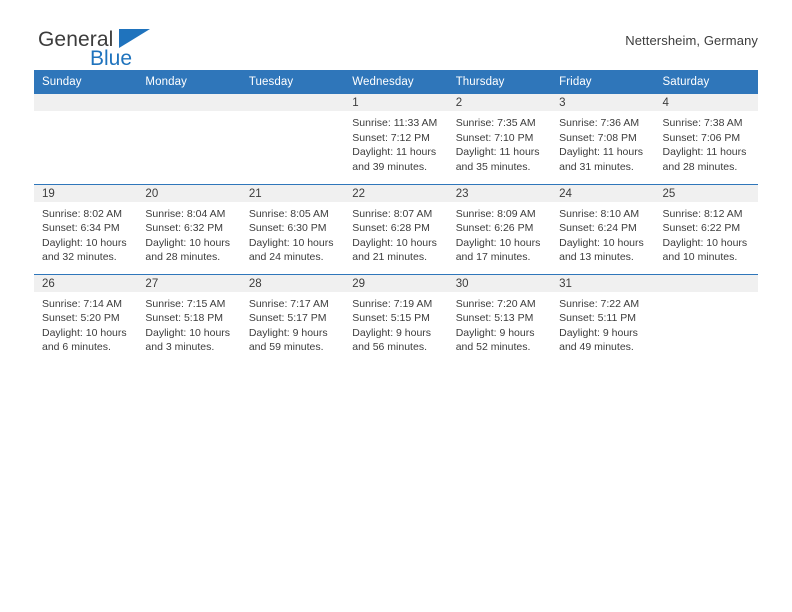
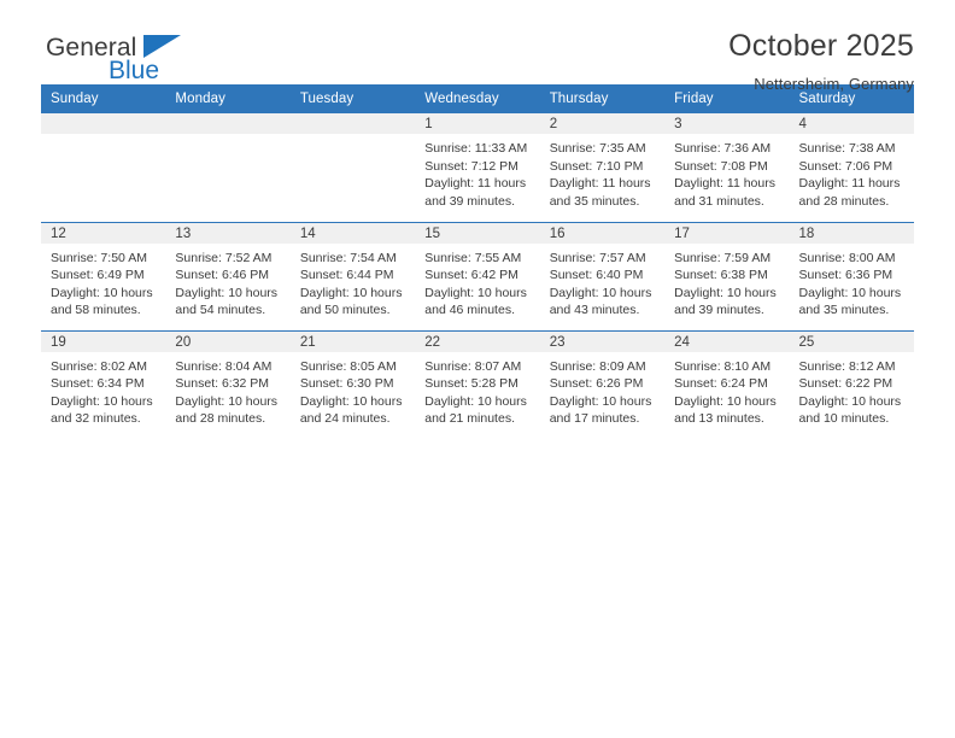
  General
  Blue
+ October 2025
  Nettersheim, Germany
  Sunday	Monday	Tuesday	Wednesday	Thursday	Friday	Saturday
  			1Sunrise: 11:33 AMSunset: 7:12 PMDaylight: 11 hoursand 39 minutes.	2Sunrise: 7:35 AMSunset: 7:10 PMDaylight: 11 hoursand 35 minutes.	3Sunrise: 7:36 AMSunset: 7:08 PMDaylight: 11 hoursand 31 minutes.	4Sunrise: 7:38 AMSunset: 7:06 PMDaylight: 11 hoursand 28 minutes.
+ 12Sunrise: 7:50 AMSunset: 6:49 PMDaylight: 10 hoursand 58 minutes.	13Sunrise: 7:52 AMSunset: 6:46 PMDaylight: 10 hoursand 54 minutes.	14Sunrise: 7:54 AMSunset: 6:44 PMDaylight: 10 hoursand 50 minutes.	15Sunrise: 7:55 AMSunset: 6:42 PMDaylight: 10 hoursand 46 minutes.	16Sunrise: 7:57 AMSunset: 6:40 PMDaylight: 10 hoursand 43 minutes.	17Sunrise: 7:59 AMSunset: 6:38 PMDaylight: 10 hoursand 39 minutes.	18Sunrise: 8:00 AMSunset: 6:36 PMDaylight: 10 hoursand 35 minutes.
- 19Sunrise: 8:02 AMSunset: 6:34 PMDaylight: 10 hoursand 32 minutes.	20Sunrise: 8:04 AMSunset: 6:32 PMDaylight: 10 hoursand 28 minutes.	21Sunrise: 8:05 AMSunset: 6:30 PMDaylight: 10 hoursand 24 minutes.	22Sunrise: 8:07 AMSunset: 6:28 PMDaylight: 10 hoursand 21 minutes.	23Sunrise: 8:09 AMSunset: 6:26 PMDaylight: 10 hoursand 17 minutes.	24Sunrise: 8:10 AMSunset: 6:24 PMDaylight: 10 hoursand 13 minutes.	25Sunrise: 8:12 AMSunset: 6:22 PMDaylight: 10 hoursand 10 minutes.
+ 19Sunrise: 8:02 AMSunset: 6:34 PMDaylight: 10 hoursand 32 minutes.	20Sunrise: 8:04 AMSunset: 6:32 PMDaylight: 10 hoursand 28 minutes.	21Sunrise: 8:05 AMSunset: 6:30 PMDaylight: 10 hoursand 24 minutes.	22Sunrise: 8:07 AMSunset: 5:28 PMDaylight: 10 hoursand 21 minutes.	23Sunrise: 8:09 AMSunset: 6:26 PMDaylight: 10 hoursand 17 minutes.	24Sunrise: 8:10 AMSunset: 6:24 PMDaylight: 10 hoursand 13 minutes.	25Sunrise: 8:12 AMSunset: 6:22 PMDaylight: 10 hoursand 10 minutes.
- 26Sunrise: 7:14 AMSunset: 5:20 PMDaylight: 10 hoursand 6 minutes.	27Sunrise: 7:15 AMSunset: 5:18 PMDaylight: 10 hoursand 3 minutes.	28Sunrise: 7:17 AMSunset: 5:17 PMDaylight: 9 hoursand 59 minutes.	29Sunrise: 7:19 AMSunset: 5:15 PMDaylight: 9 hoursand 56 minutes.	30Sunrise: 7:20 AMSunset: 5:13 PMDaylight: 9 hoursand 52 minutes.	31Sunrise: 7:22 AMSunset: 5:11 PMDaylight: 9 hoursand 49 minutes.
